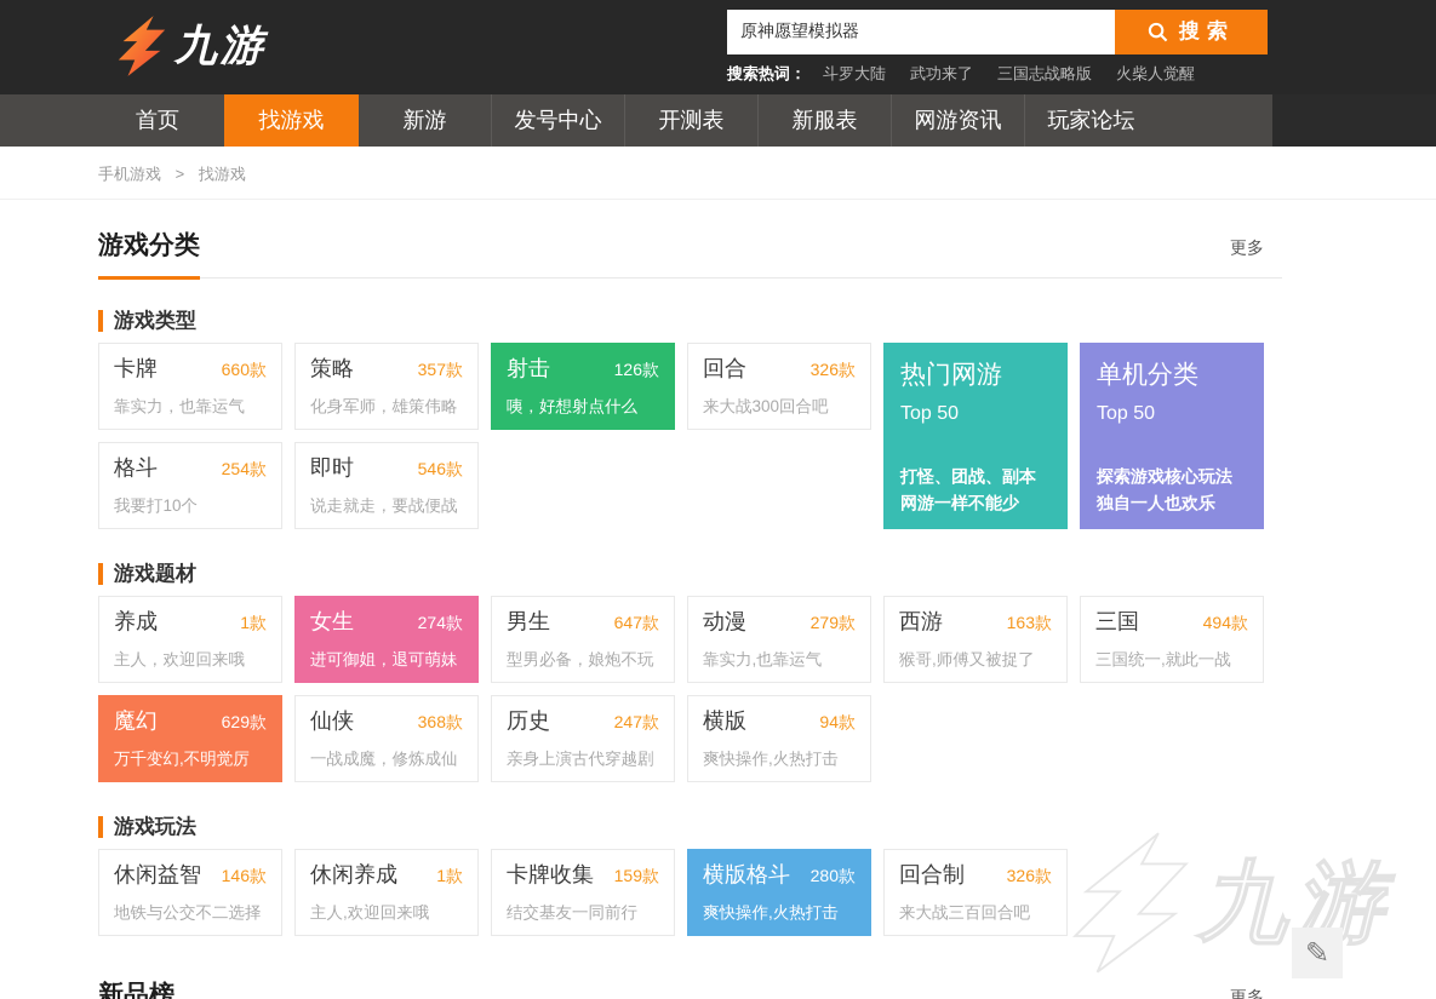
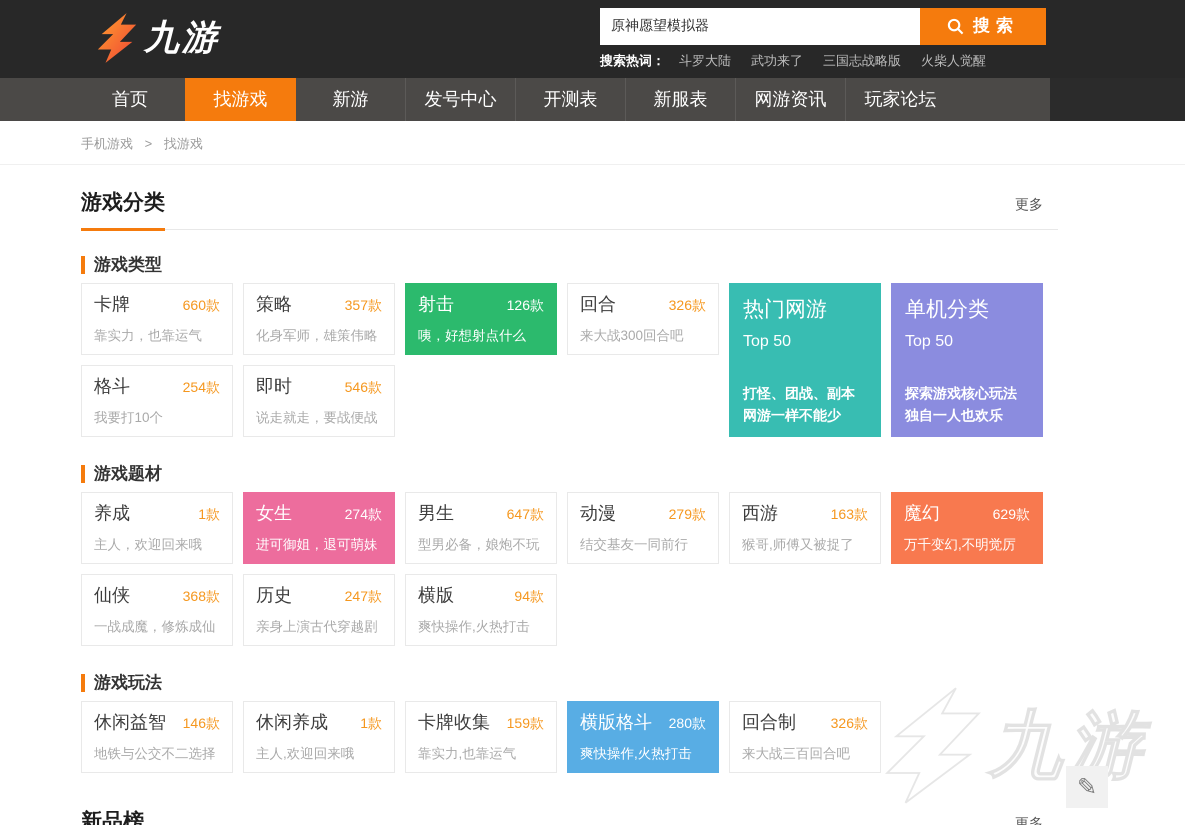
  九游
  原神愿望模拟器
  搜索
  搜索热词：
  斗罗大陆
  武功来了
  三国志战略版
  火柴人觉醒
  首页
  找游戏
  新游
  发号中心
  开测表
  新服表
  网游资讯
  玩家论坛
  手机游戏 > 找游戏
  游戏分类
  更多
  游戏类型
  卡牌
  660款
  靠实力，也靠运气
  策略
  357款
  化身军师，雄策伟略
  射击
  126款
  咦，好想射点什么
  回合
  326款
  来大战300回合吧
  热门网游
  Top 50
  打怪、团战、副本
  网游一样不能少
  单机分类
  Top 50
  探索游戏核心玩法
  独自一人也欢乐
  格斗
  254款
  我要打10个
  即时
  546款
  说走就走，要战便战
  游戏题材
  养成
  1款
  主人，欢迎回来哦
  女生
  274款
  进可御姐，退可萌妹
  男生
  647款
  型男必备，娘炮不玩
  动漫
  279款
- 靠实力,也靠运气
+ 结交基友一同前行
  西游
  163款
  猴哥,师傅又被捉了
- 三国
- 494款
- 三国统一,就此一战
  魔幻
  629款
  万千变幻,不明觉厉
  仙侠
  368款
  一战成魔，修炼成仙
  历史
  247款
  亲身上演古代穿越剧
  横版
  94款
  爽快操作,火热打击
  游戏玩法
  休闲益智
  146款
  地铁与公交不二选择
  休闲养成
  1款
  主人,欢迎回来哦
  卡牌收集
  159款
- 结交基友一同前行
+ 靠实力,也靠运气
  横版格斗
  280款
  爽快操作,火热打击
  回合制
  326款
  来大战三百回合吧
  新品榜
  更多
  九游
  ✎
